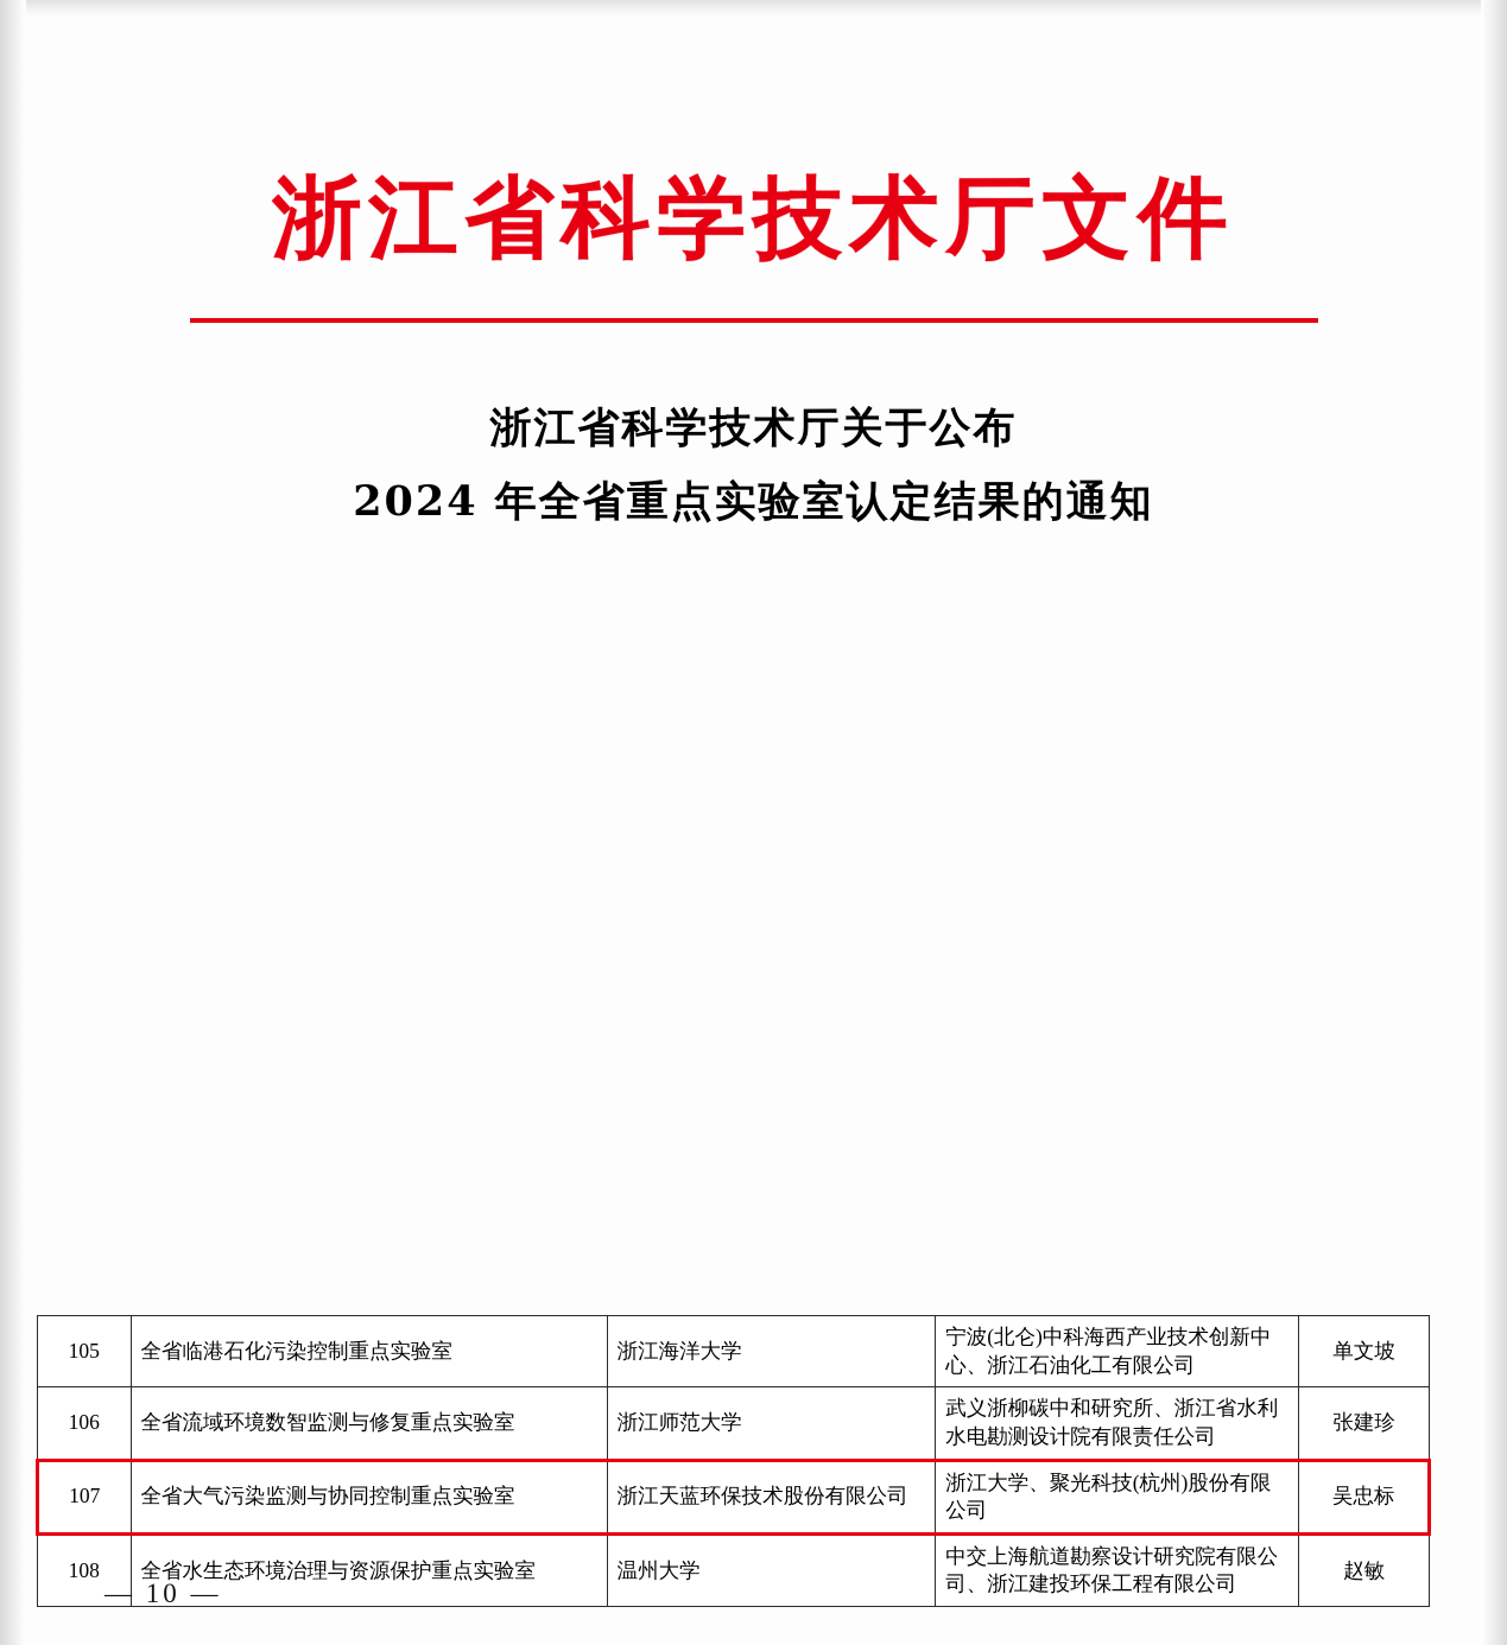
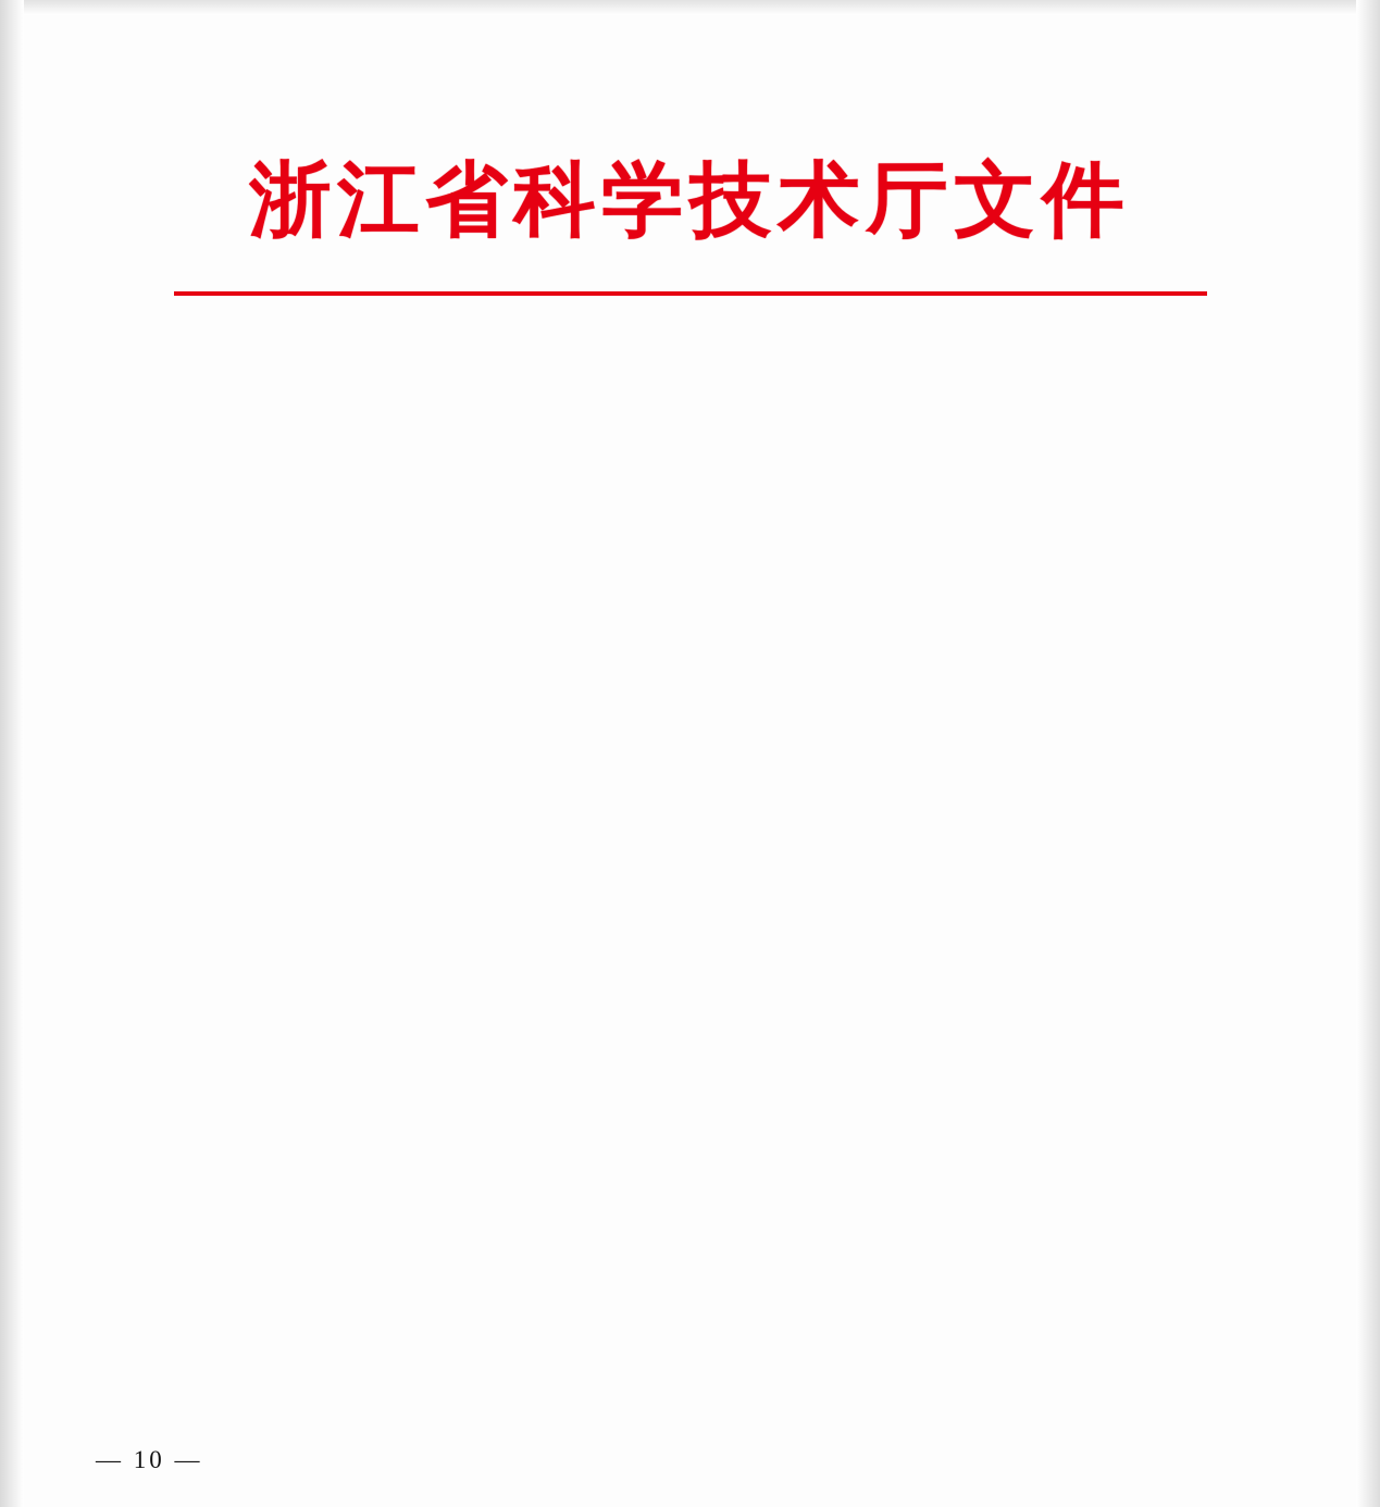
  浙江省科学技术厅文件
- 浙江省科学技术厅关于公布
- 2024 年全省重点实验室认定结果的通知
- 105	全省临港石化污染控制重点实验室	浙江海洋大学	宁波(北仑)中科海西产业技术创新中心、浙江石油化工有限公司	单文坡
- 106	全省流域环境数智监测与修复重点实验室	浙江师范大学	武义浙柳碳中和研究所、浙江省水利水电勘测设计院有限责任公司	张建珍
- 107	全省大气污染监测与协同控制重点实验室	浙江天蓝环保技术股份有限公司	浙江大学、聚光科技(杭州)股份有限公司	吴忠标
- 108	全省水生态环境治理与资源保护重点实验室	温州大学	中交上海航道勘察设计研究院有限公司、浙江建投环保工程有限公司	赵敏
  — 10 —
